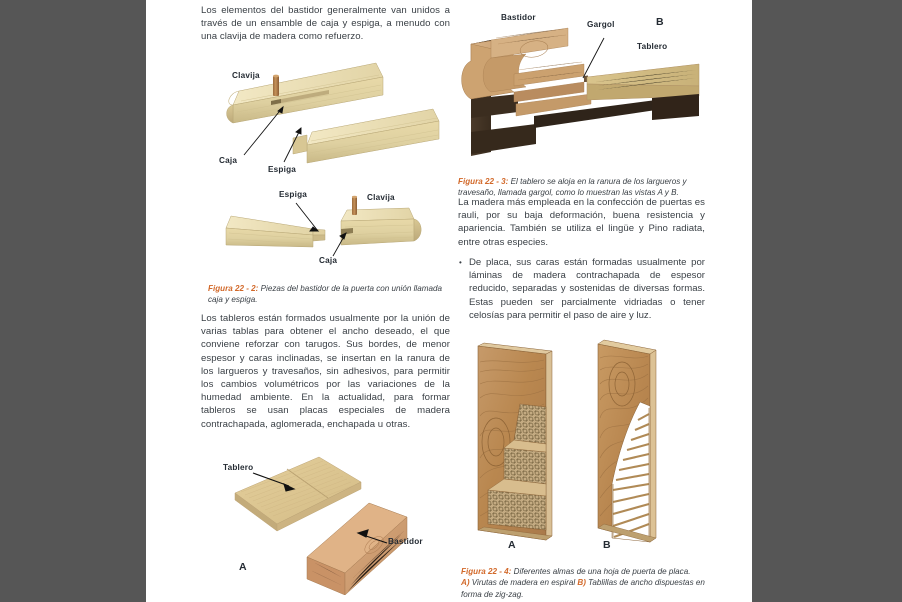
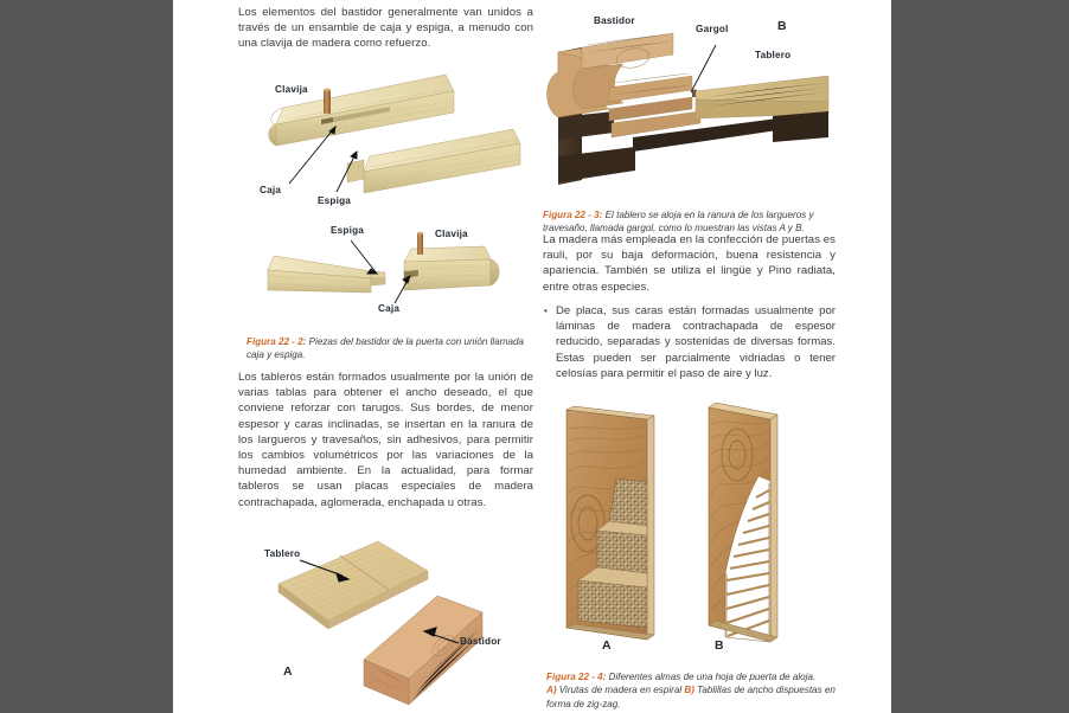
  Los elementos del bastidor generalmente van unidos a través de un ensamble de caja y espiga, a menudo con una clavija de madera como refuerzo.
  Clavija
  Caja
  Espiga
  Espiga
  Clavija
  Caja
  Figura 22 - 2: Piezas del bastidor de la puerta con unión llamada caja y espiga.
  Los tableros están formados usualmente por la unión de varias tablas para obtener el ancho deseado, el que conviene reforzar con tarugos. Sus bordes, de menor espesor y caras inclinadas, se insertan en la ranura de los largueros y travesaños, sin adhesivos, para permitir los cambios volumétricos por las variaciones de la humedad ambiente. En la actualidad, para formar tableros se usan placas especiales de madera contrachapada, aglomerada, enchapada u otras.
  Tablero
  Bastidor
  A
  Bastidor
  Gargol
  Tablero
  B
  Figura 22 - 3: El tablero se aloja en la ranura de los largueros y travesaño, llamada gargol, como lo muestran las vistas A y B.
  La madera más empleada en la confección de puertas es rauli, por su baja deformación, buena resistencia y apariencia. También se utiliza el lingüe y Pino radiata, entre otras especies.
  De placa, sus caras están formadas usualmente por láminas de madera contrachapada de espesor reducido, separadas y sostenidas de diversas formas. Estas pueden ser parcialmente vidriadas o tener celosías para permitir el paso de aire y luz.
  A
  B
- Figura 22 - 4: Diferentes almas de una hoja de puerta de placa.
+ Figura 22 - 4: Diferentes almas de una hoja de puerta de aloja.
  A) Virutas de madera en espiral B) Tablillas de ancho dispuestas en forma de zig-zag.
